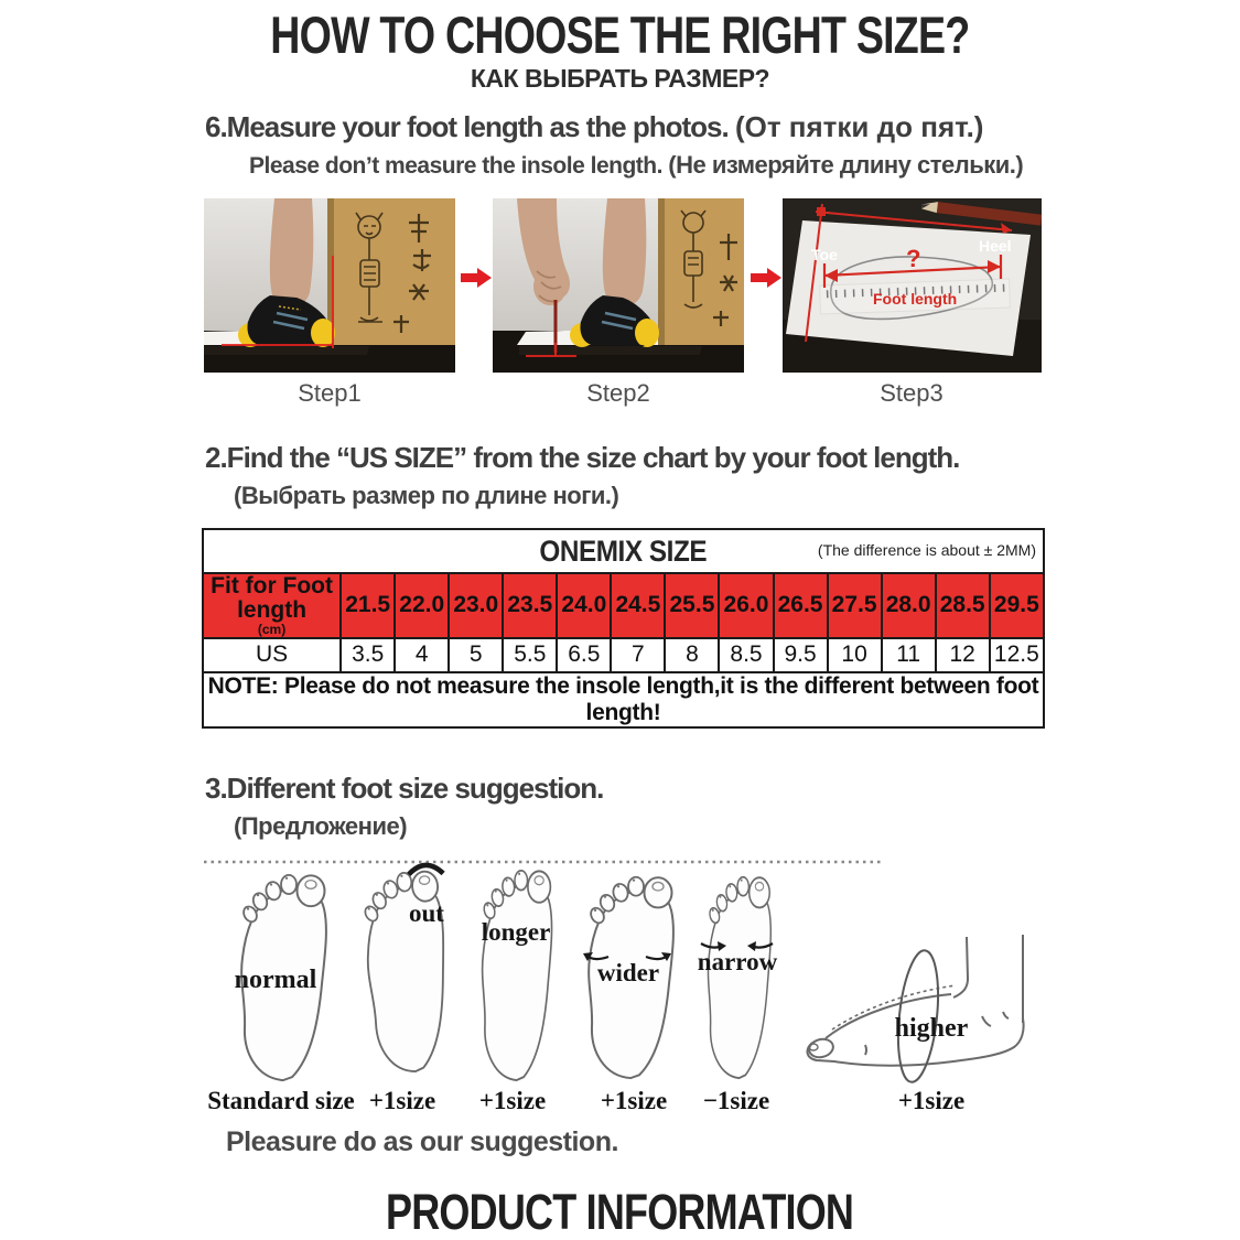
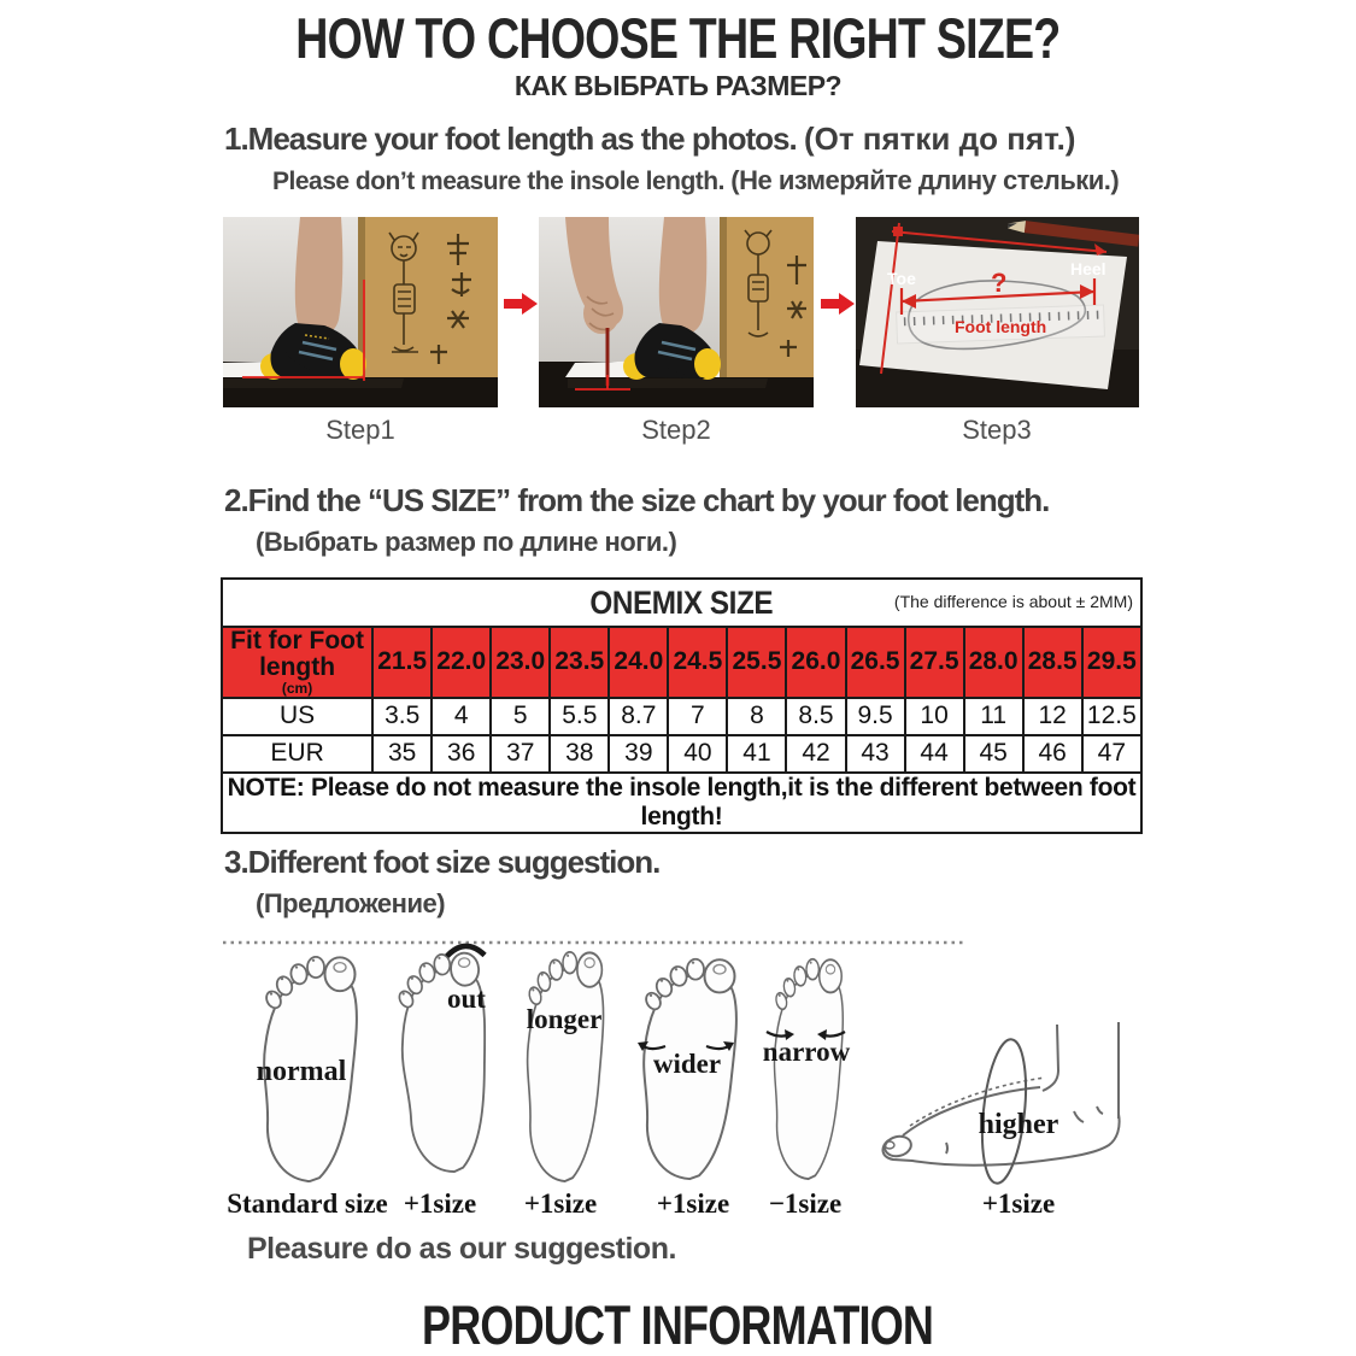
  HOW TO CHOOSE THE RIGHT SIZE?
  КАК ВЫБРАТЬ РАЗМЕР?
- 6.Measure your foot length as the photos. (От пятки до пят.)
+ 1.Measure your foot length as the photos. (От пятки до пят.)
  Please don’t measure the insole length. (Не измеряйте длину стельки.)
  Toe
  Heel
  ?
  Foot length
  Step1
  Step2
  Step3
  2.Find the “US SIZE” from the size chart by your foot length.
  (Выбрать размер по длине ноги.)
  ONEMIX SIZE (The difference is about ± 2MM)
  Fit for Foot length (cm)	21.5	22.0	23.0	23.5	24.0	24.5	25.5	26.0	26.5	27.5	28.0	28.5	29.5
- US	3.5	4	5	5.5	6.5	7	8	8.5	9.5	10	11	12	12.5
+ US	3.5	4	5	5.5	8.7	7	8	8.5	9.5	10	11	12	12.5
+ EUR	35	36	37	38	39	40	41	42	43	44	45	46	47
  NOTE: Please do not measure the insole length,it is the different between foot length!
  3.Different foot size suggestion.
  (Предложение)
  normal
  out
  longer
  wider
  narrow
  higher
  Standard size
  +1size
  +1size
  +1size
  −1size
  +1size
  Pleasure do as our suggestion.
  PRODUCT INFORMATION
